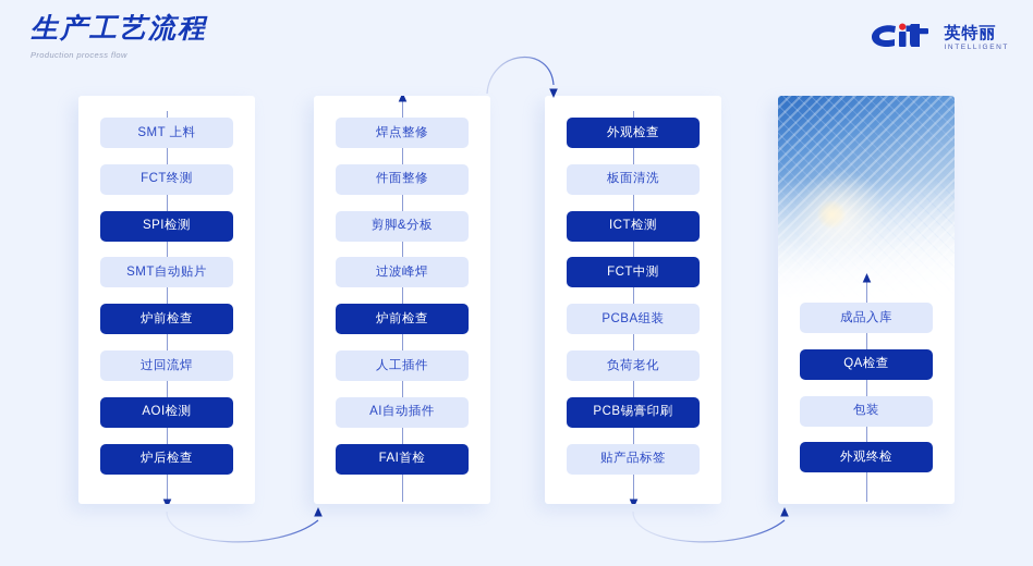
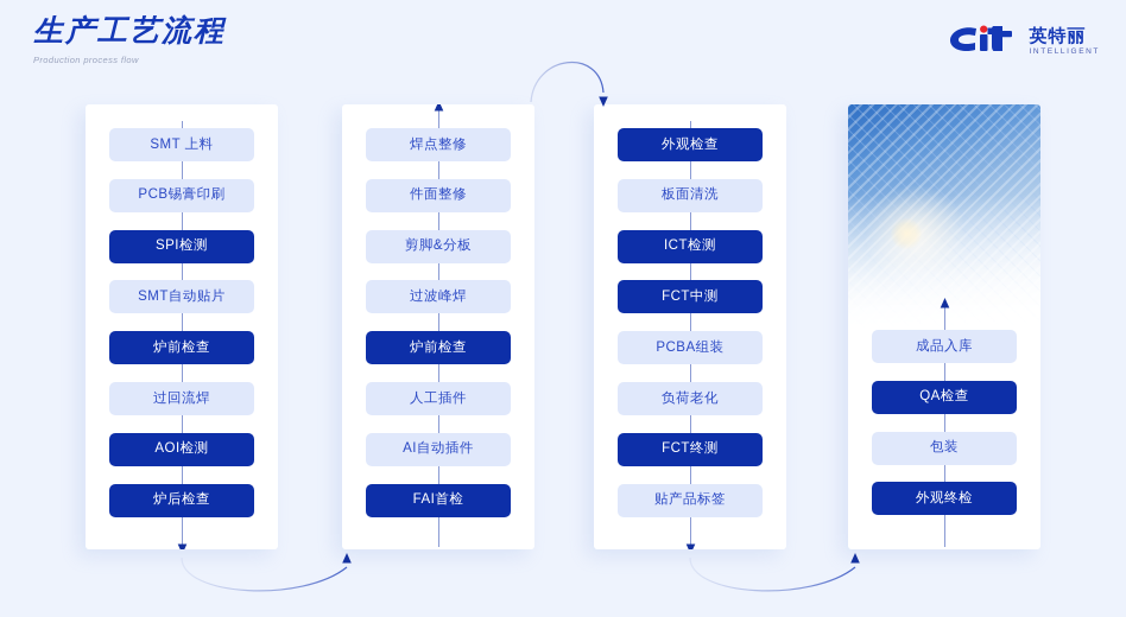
  生产工艺流程
  Production process flow
  英特丽
  SMT 上料
- FCT终测
+ PCB锡膏印刷
  SPI检测
  SMT自动贴片
  炉前检查
  过回流焊
  AOI检测
  炉后检查
  焊点整修
  件面整修
  剪脚&分板
  过波峰焊
  炉前检查
  人工插件
  AI自动插件
  FAI首检
  外观检查
  板面清洗
  ICT检测
  FCT中测
  PCBA组装
  负荷老化
- PCB锡膏印刷
+ FCT终测
  贴产品标签
  成品入库
  QA检查
  包装
  外观终检
